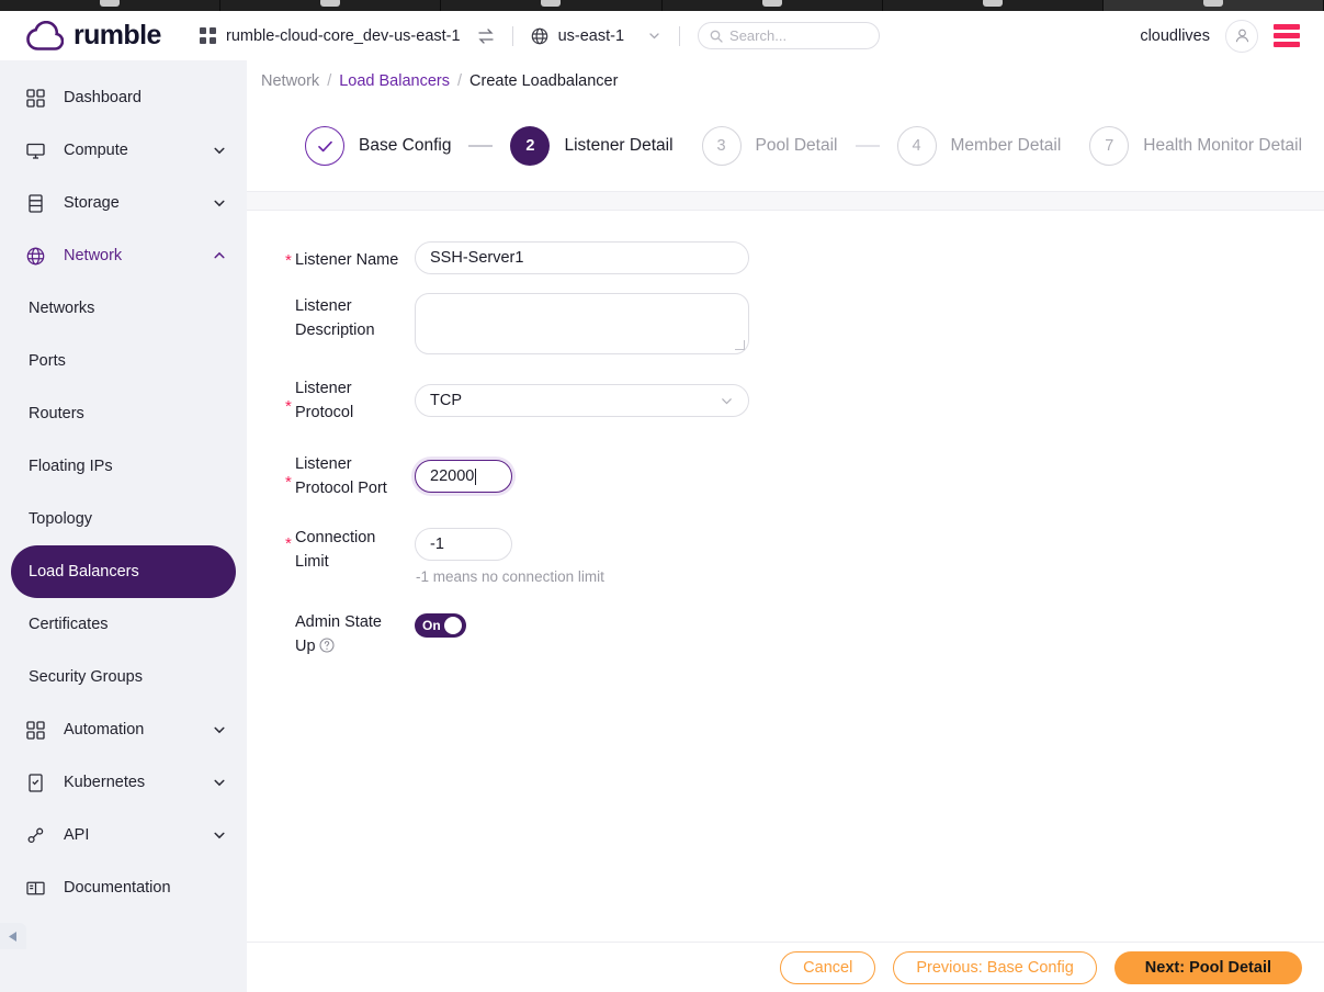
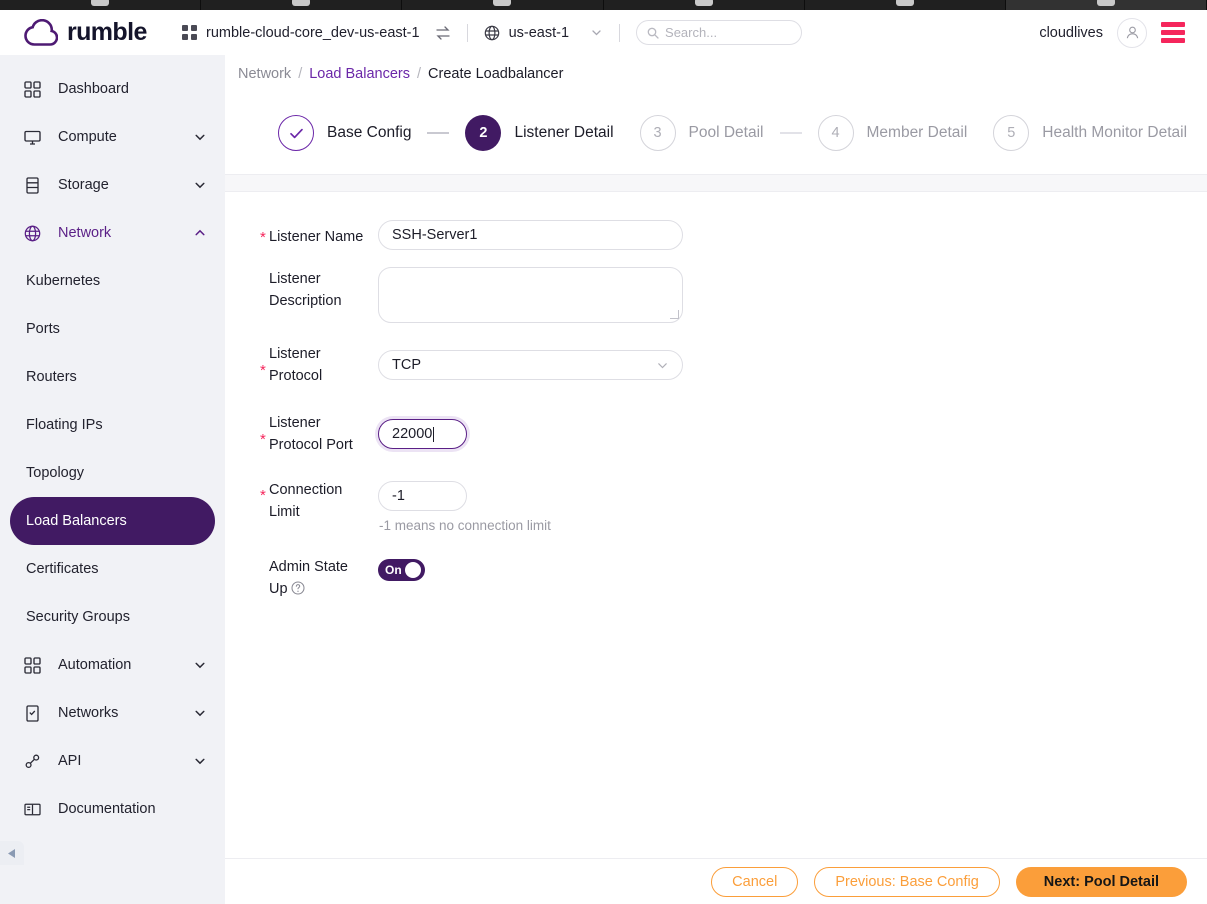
  rumble
  rumble-cloud-core_dev-us-east-1
  us-east-1
  Search...
  cloudlives
  Dashboard
  Compute
  Storage
  Network
- Networks
+ Kubernetes
  Ports
  Routers
  Floating IPs
  Topology
  Load Balancers
  Certificates
  Security Groups
  Automation
- Kubernetes
+ Networks
  API
  Documentation
  Network
  /
  Load Balancers
  /
  Create Loadbalancer
  Base Config
  2
  Listener Detail
  3
  Pool Detail
  4
  Member Detail
- 7
+ 5
  Health Monitor Detail
  *
  Listener Name
  SSH-Server1
  Listener
  Description
  *
  Listener
  Protocol
  TCP
  *
  Listener
  Protocol Port
  22000
  *
  Connection
  Limit
  -1
  -1 means no connection limit
  Admin State
  Up
  On
  Cancel
  Previous: Base Config
  Next: Pool Detail
